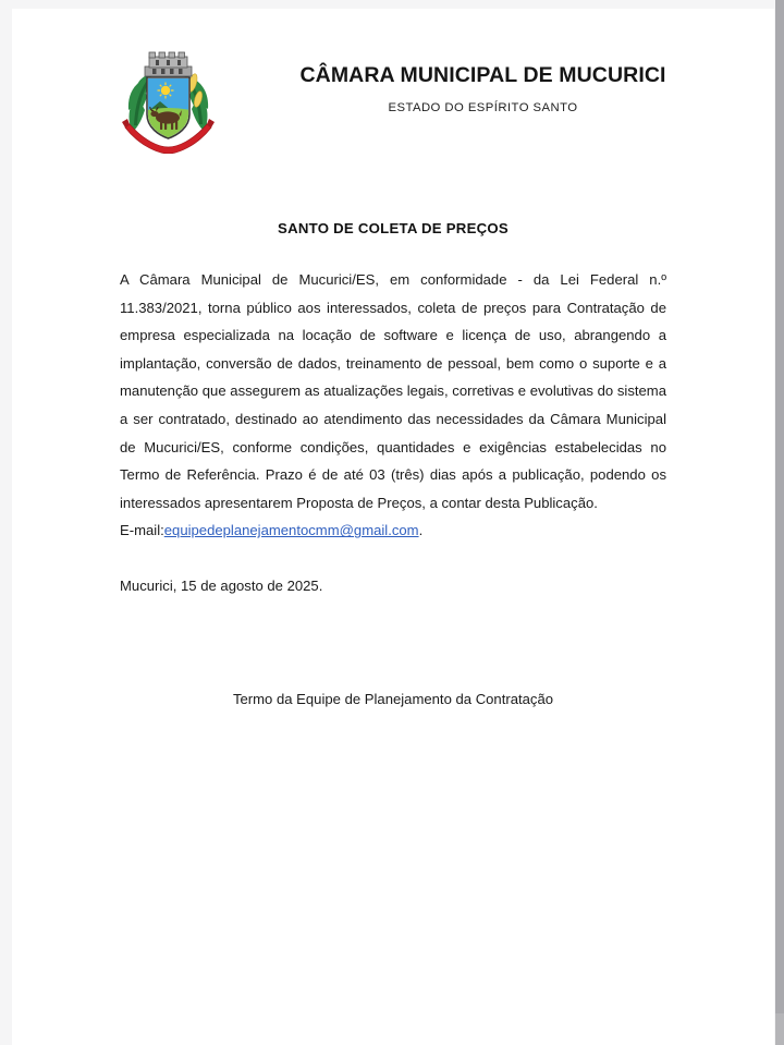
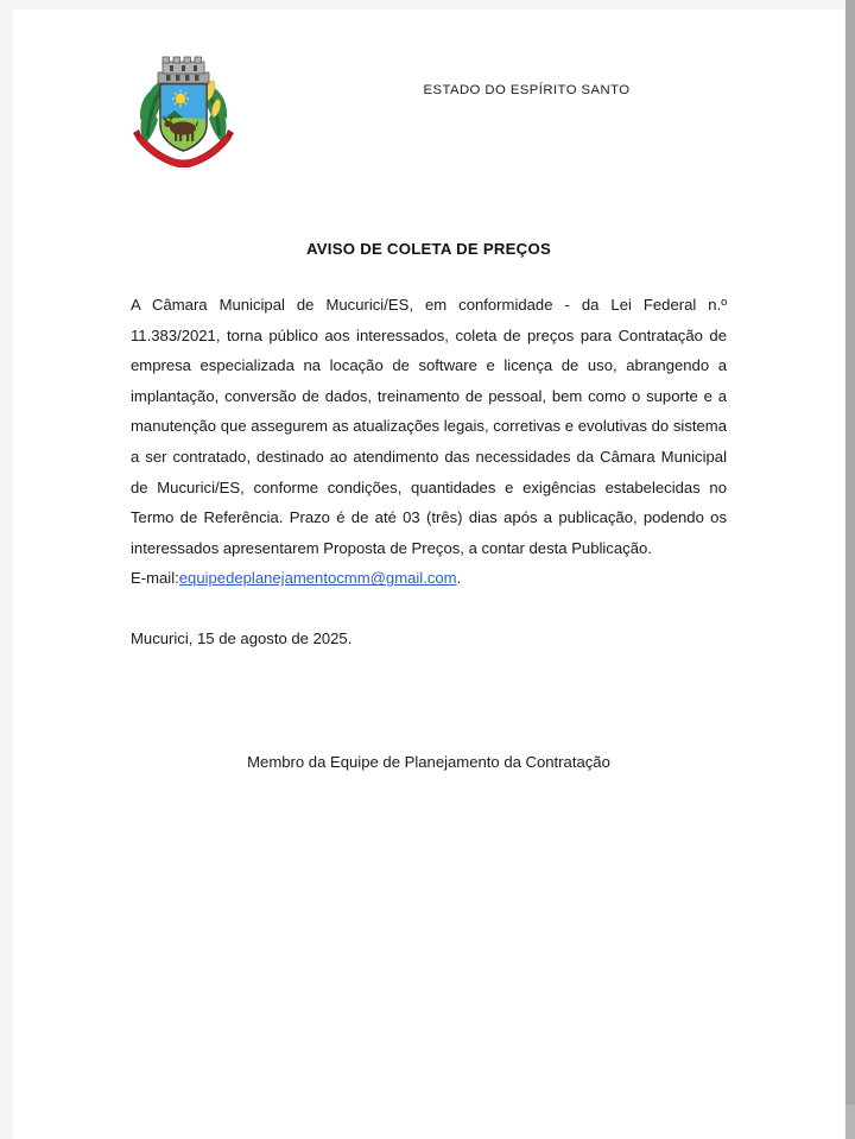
- CÂMARA MUNICIPAL DE MUCURICI
  ESTADO DO ESPÍRITO SANTO
- SANTO DE COLETA DE PREÇOS
+ AVISO DE COLETA DE PREÇOS
  A Câmara Municipal de Mucurici/ES, em conformidade - da Lei Federal n.º 11.383/2021, torna público aos interessados, coleta de preços para Contratação de empresa especializada na locação de software e licença de uso, abrangendo a implantação, conversão de dados, treinamento de pessoal, bem como o suporte e a manutenção que assegurem as atualizações legais, corretivas e evolutivas do sistema a ser contratado, destinado ao atendimento das necessidades da Câmara Municipal de Mucurici/ES, conforme condições, quantidades e exigências estabelecidas no Termo de Referência. Prazo é de até 03 (três) dias após a publicação, podendo os interessados apresentarem Proposta de Preços, a contar desta Publicação.
  E-mail:equipedeplanejamentocmm@gmail.com.
  Mucurici, 15 de agosto de 2025.
- Termo da Equipe de Planejamento da Contratação
+ Membro da Equipe de Planejamento da Contratação
